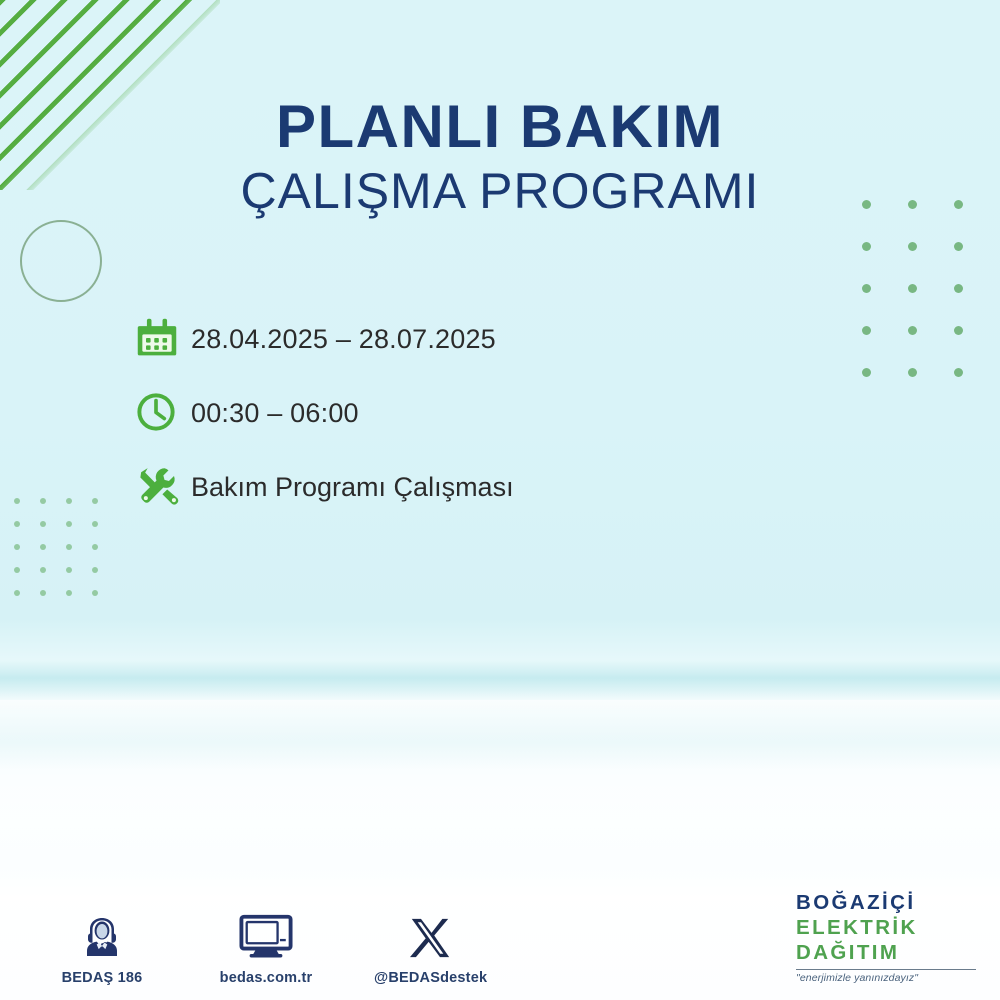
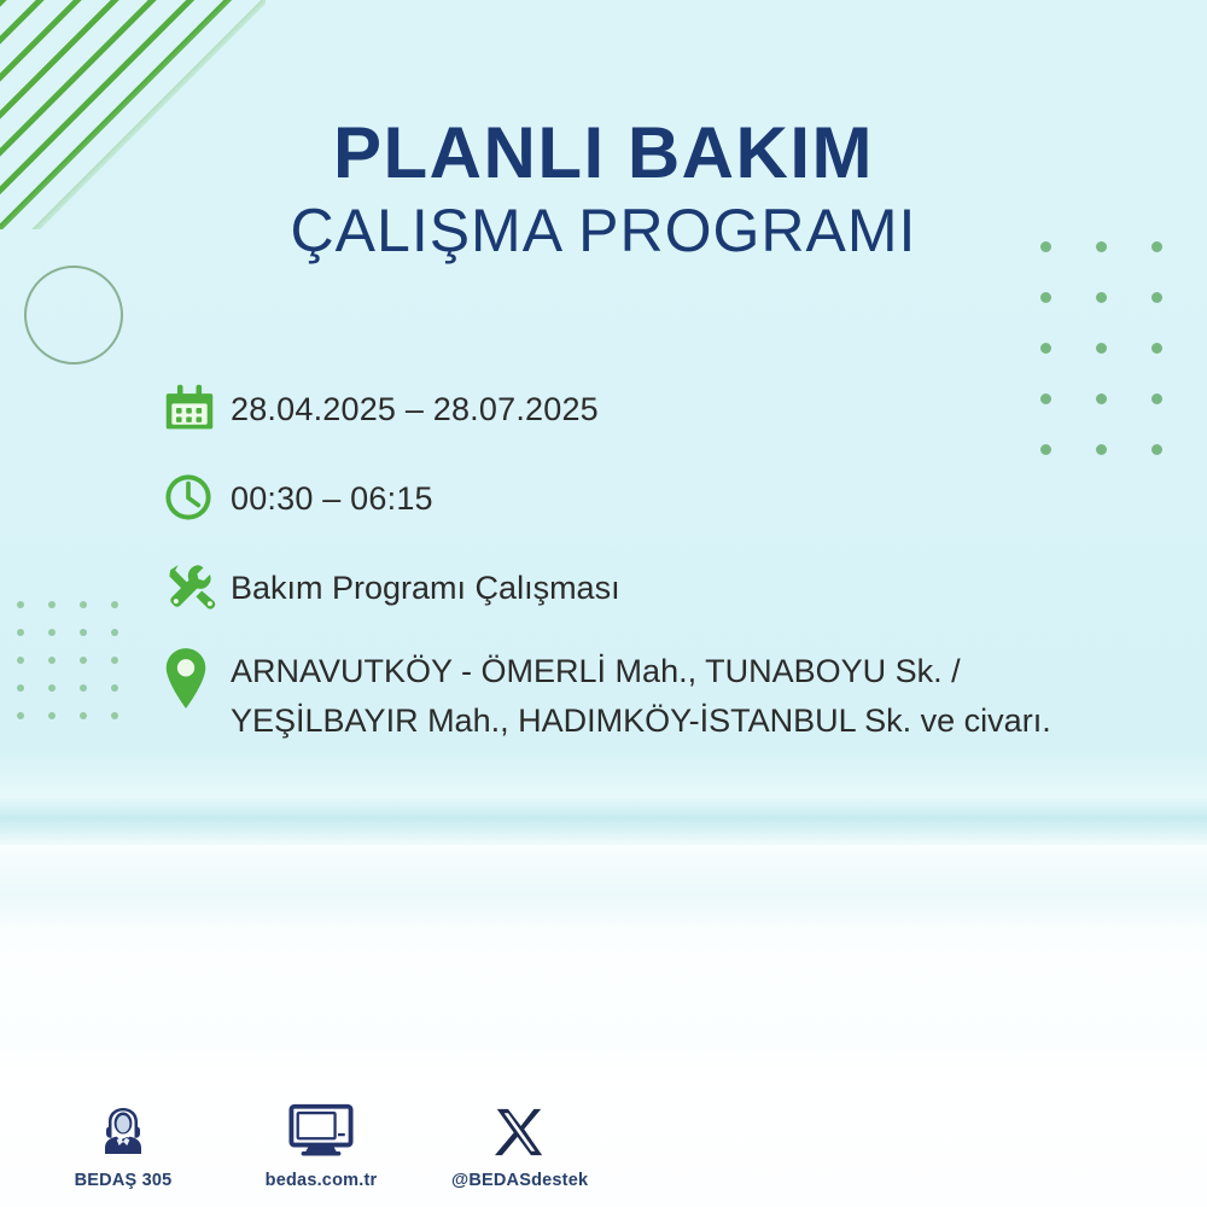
  PLANLI BAKIM
  ÇALIŞMA PROGRAMI
  28.04.2025 – 28.07.2025
- 00:30 – 06:00
+ 00:30 – 06:15
  Bakım Programı Çalışması
+ ARNAVUTKÖY - ÖMERLİ Mah., TUNABOYU Sk. /
+ YEŞİLBAYIR Mah., HADIMKÖY-İSTANBUL Sk. ve civarı.
- BEDAŞ 186
+ BEDAŞ 305
  bedas.com.tr
  @BEDASdestek
- BOĞAZİÇİ
- ELEKTRİK
- DAĞITIM
- "enerjimizle yanınızdayız"
